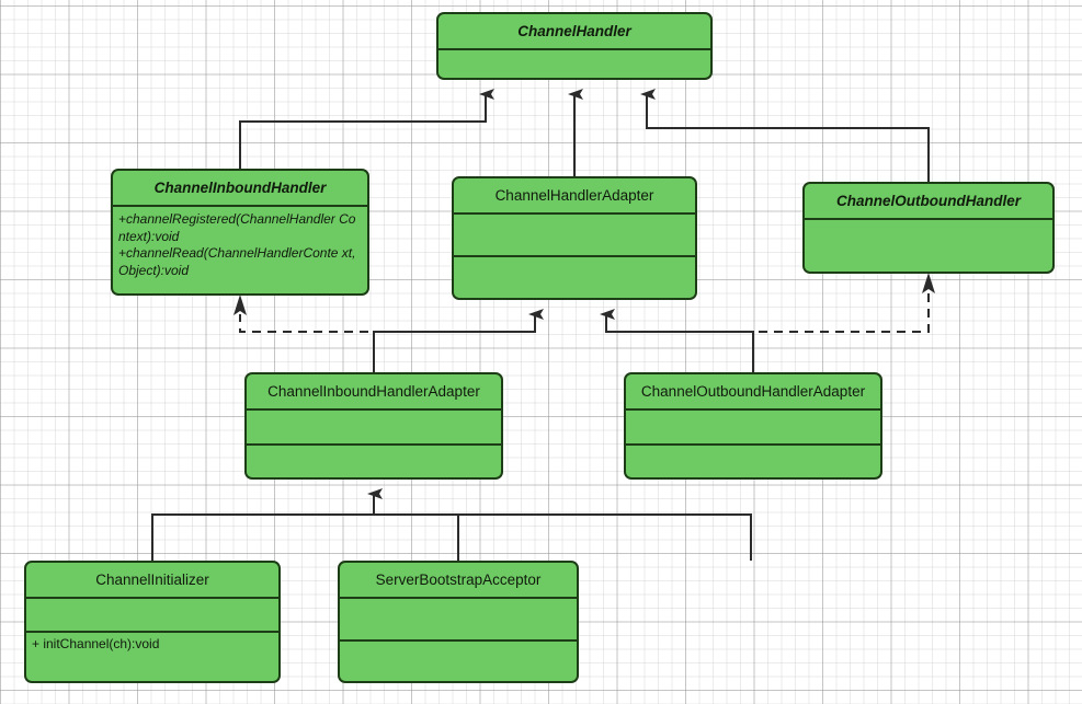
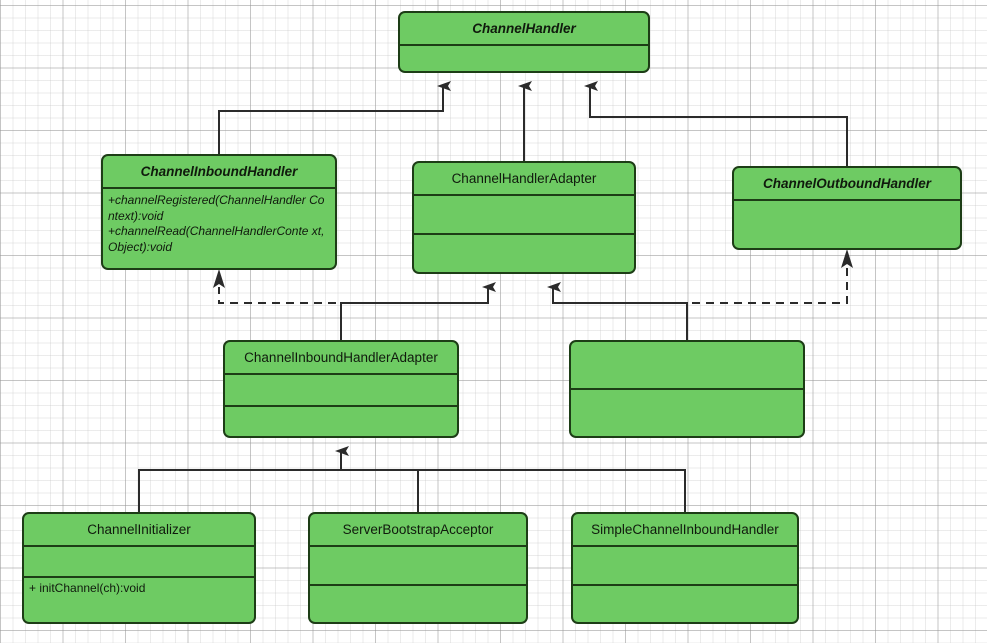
  ChannelHandler
  ChannelInboundHandler
  +channelRegistered(ChannelHandler Context):void
  +channelRead(ChannelHandlerConte xt,Object):void
  ChannelHandlerAdapter
  ChannelOutboundHandler
  ChannelInboundHandlerAdapter
- ChannelOutboundHandlerAdapter
  ChannelInitializer
  + initChannel(ch):void
  ServerBootstrapAcceptor
+ SimpleChannelInboundHandler
